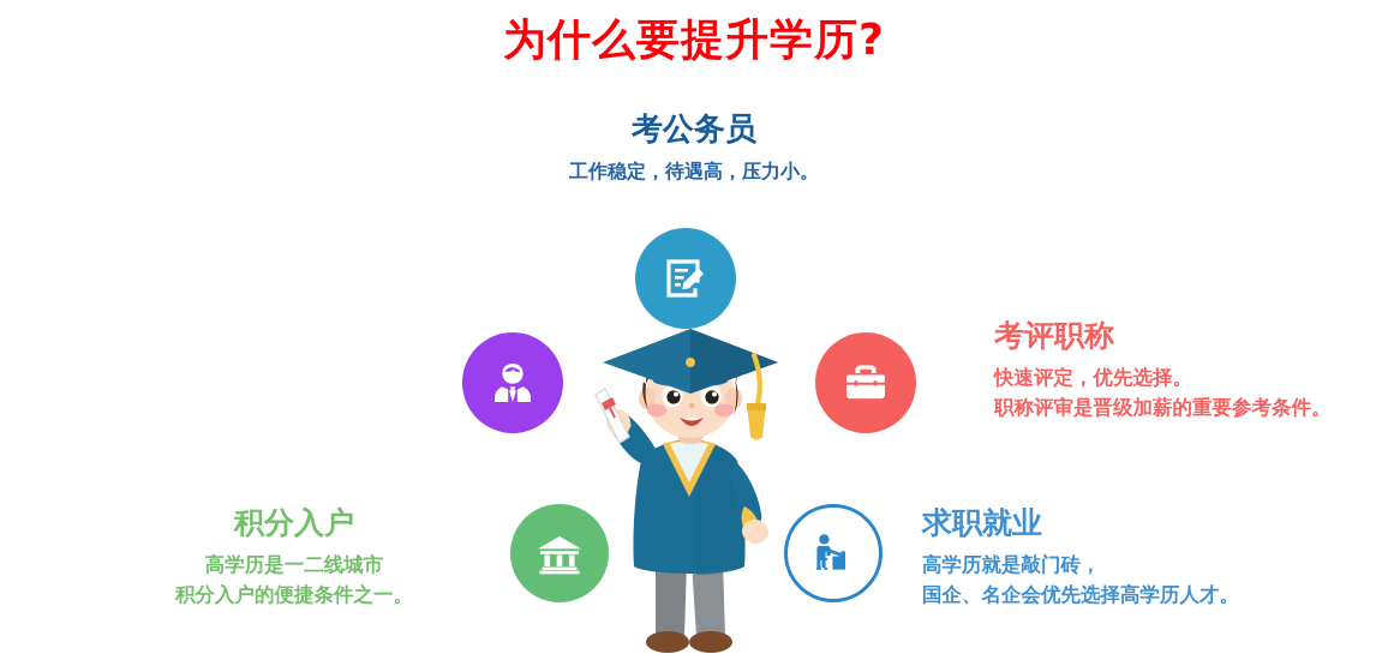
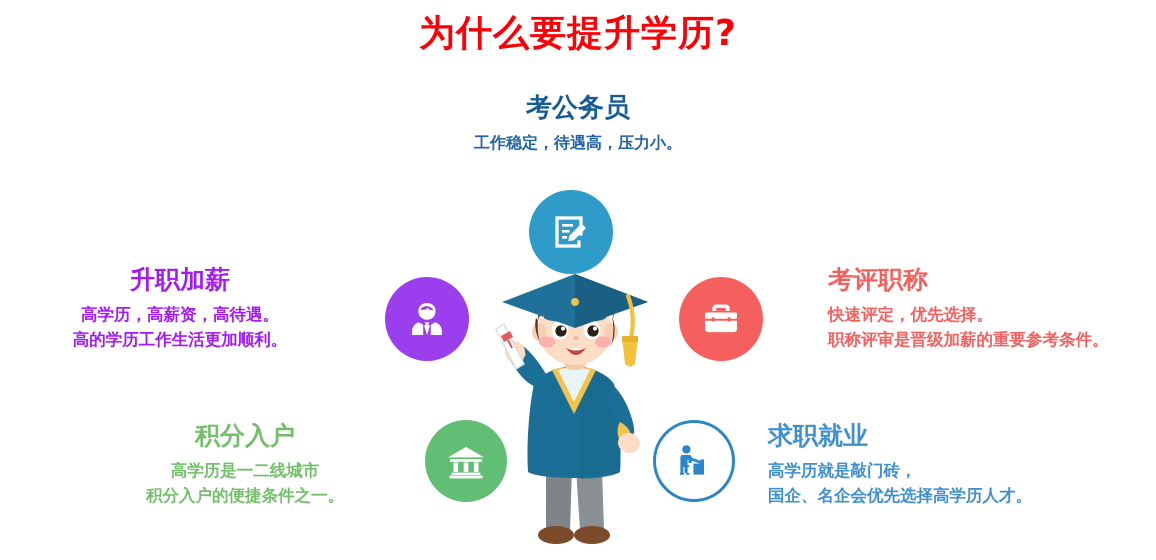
  为什么要提升学历?
  考公务员
  工作稳定，待遇高，压力小。
+ 升职加薪
+ 高学历，高薪资，高待遇。
+ 高的学历工作生活更加顺利。
  考评职称
  快速评定，优先选择。
  职称评审是晋级加薪的重要参考条件。
  积分入户
  高学历是一二线城市
  积分入户的便捷条件之一。
  求职就业
  高学历就是敲门砖，
  国企、名企会优先选择高学历人才。
